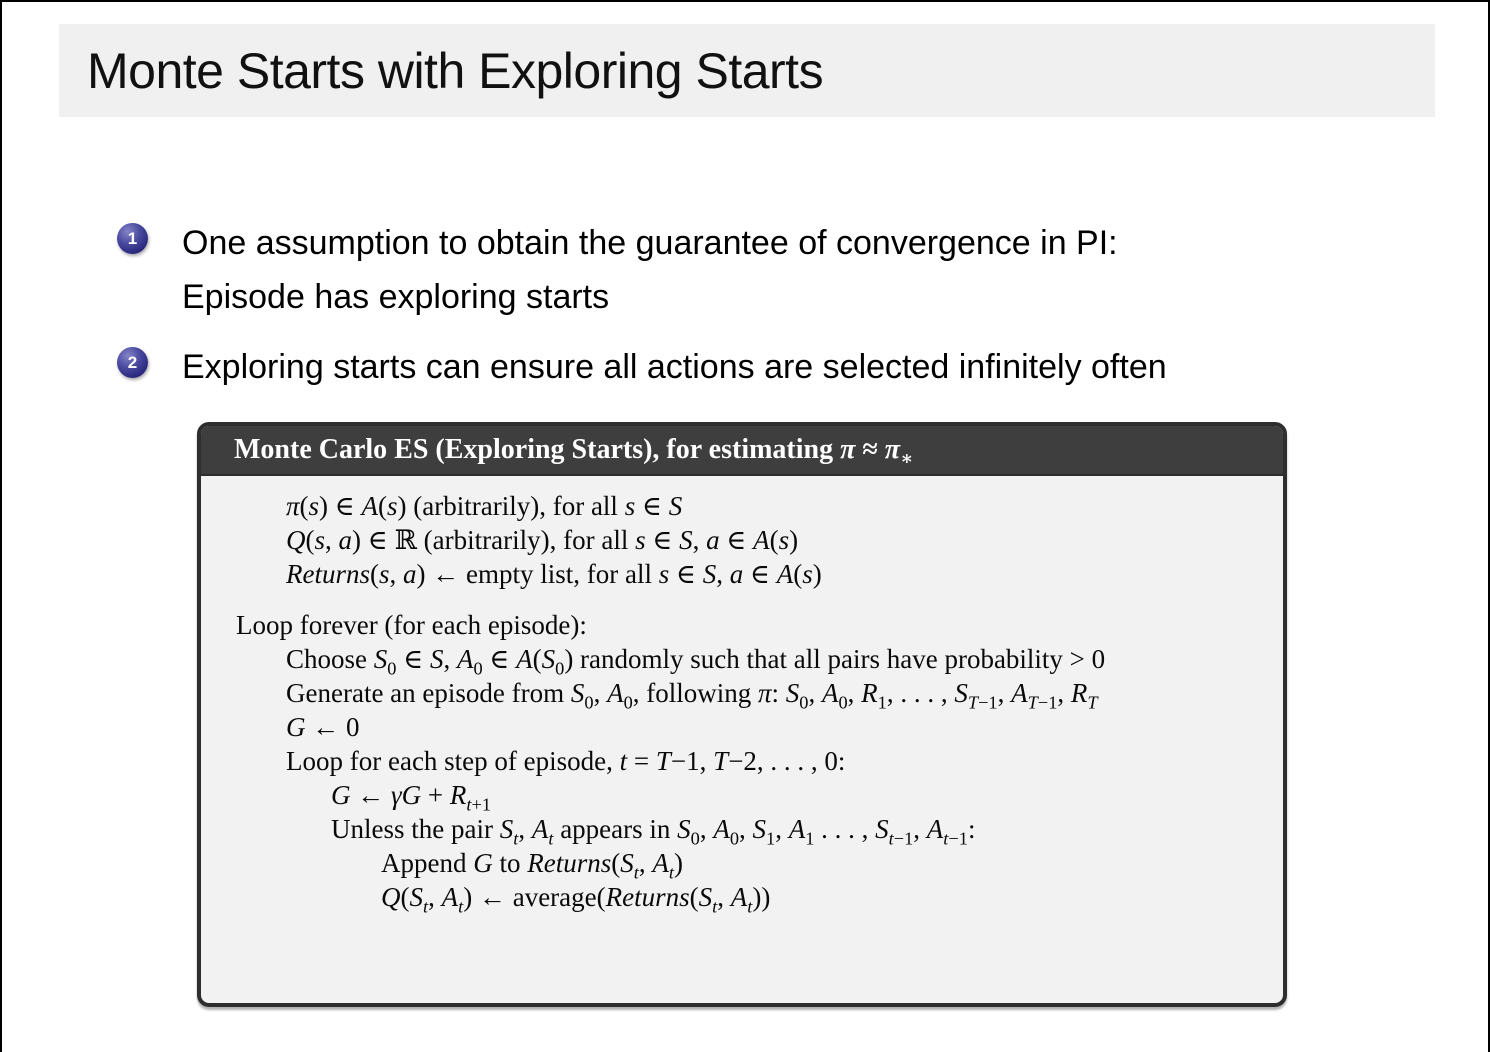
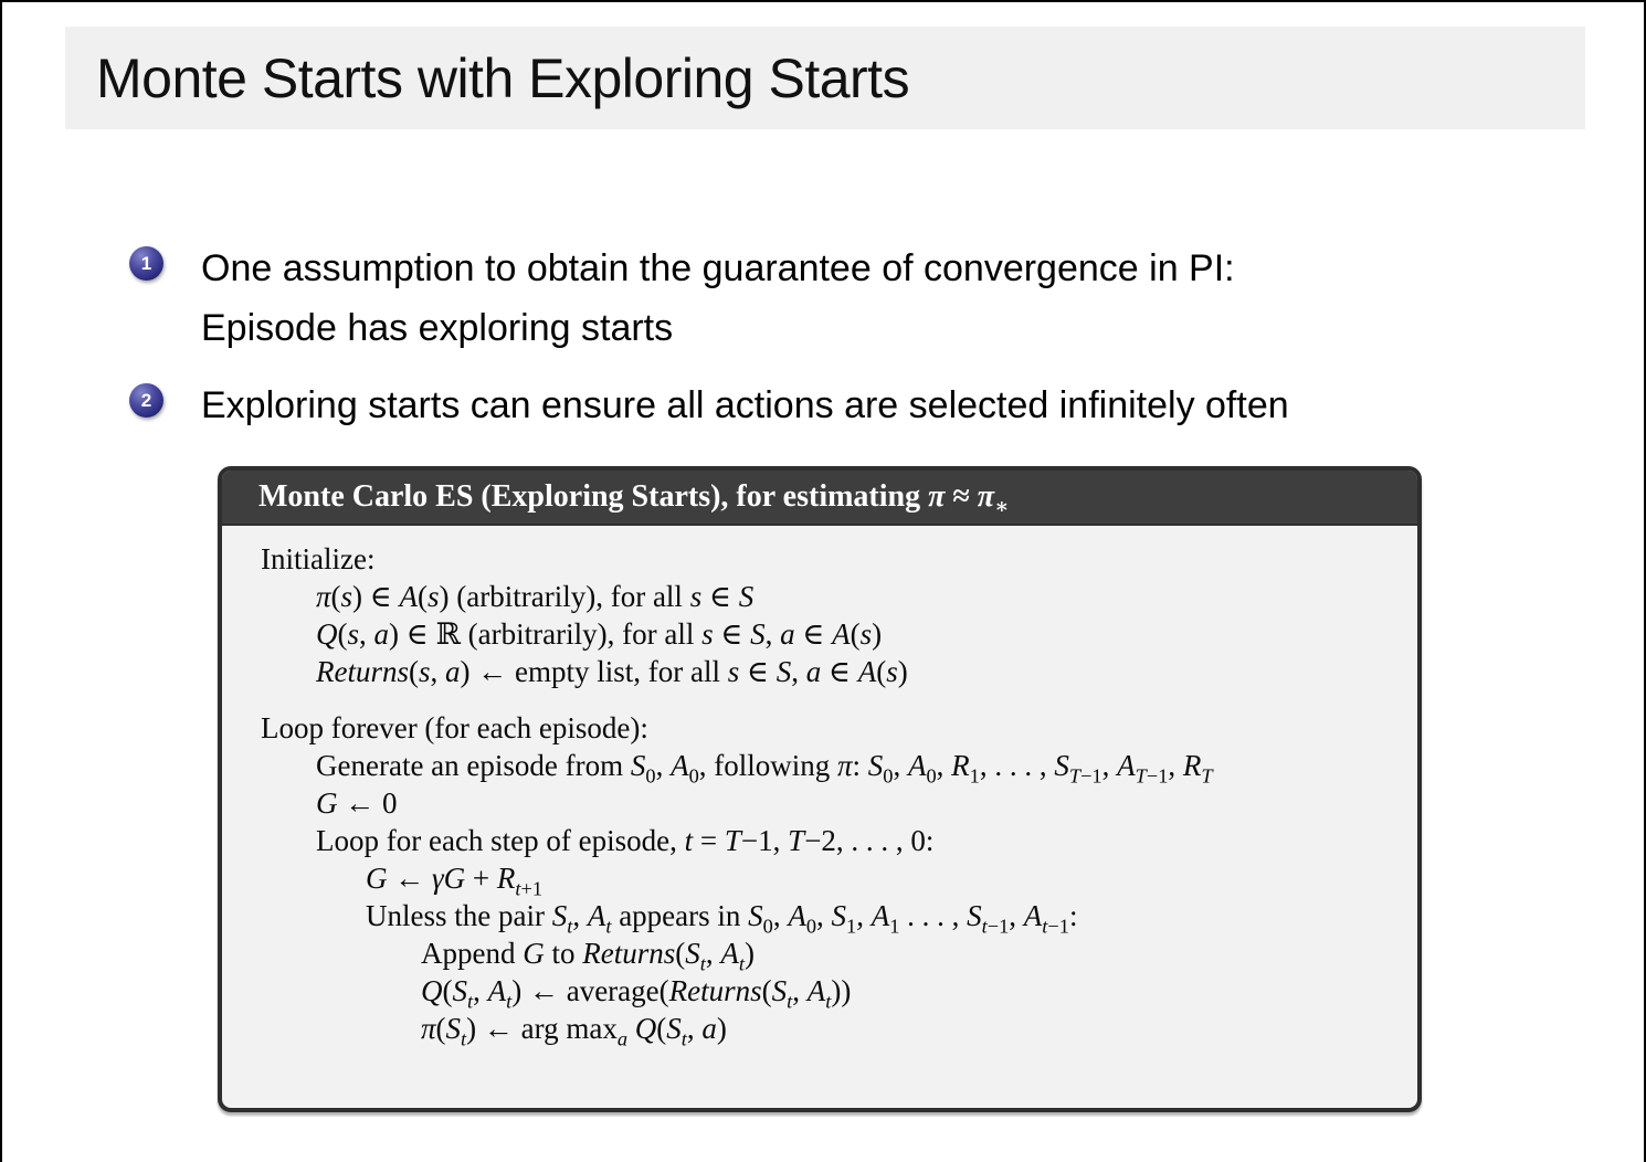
  Monte Starts with Exploring Starts
  1
  One assumption to obtain the guarantee of convergence in PI:
  Episode has exploring starts
  2
  Exploring starts can ensure all actions are selected infinitely often
  Monte Carlo ES (Exploring Starts), for estimating π ≈ π∗
+ Initialize:
  π(s) ∈ A(s) (arbitrarily), for all s ∈ S
  Q(s, a) ∈ ℝ (arbitrarily), for all s ∈ S, a ∈ A(s)
  Returns(s, a) ← empty list, for all s ∈ S, a ∈ A(s)
  Loop forever (for each episode):
- Choose S0 ∈ S, A0 ∈ A(S0) randomly such that all pairs have probability > 0
  Generate an episode from S0, A0, following π: S0, A0, R1, . . . , ST−1, AT−1, RT
  G ← 0
  Loop for each step of episode, t = T−1, T−2, . . . , 0:
  G ← γG + Rt+1
  Unless the pair St, At appears in S0, A0, S1, A1 . . . , St−1, At−1:
  Append G to Returns(St, At)
  Q(St, At) ← average(Returns(St, At))
+ π(St) ← arg maxa Q(St, a)
